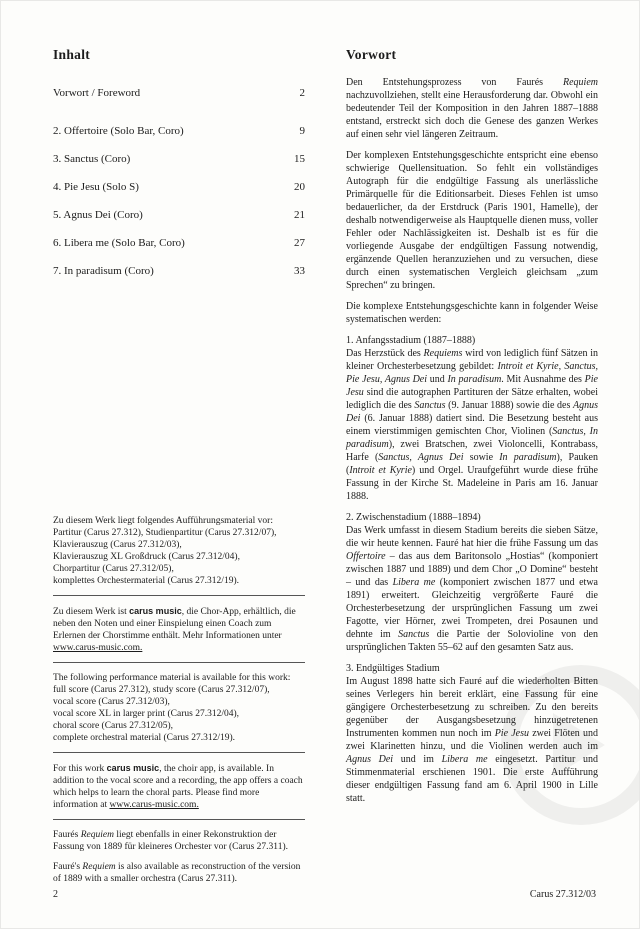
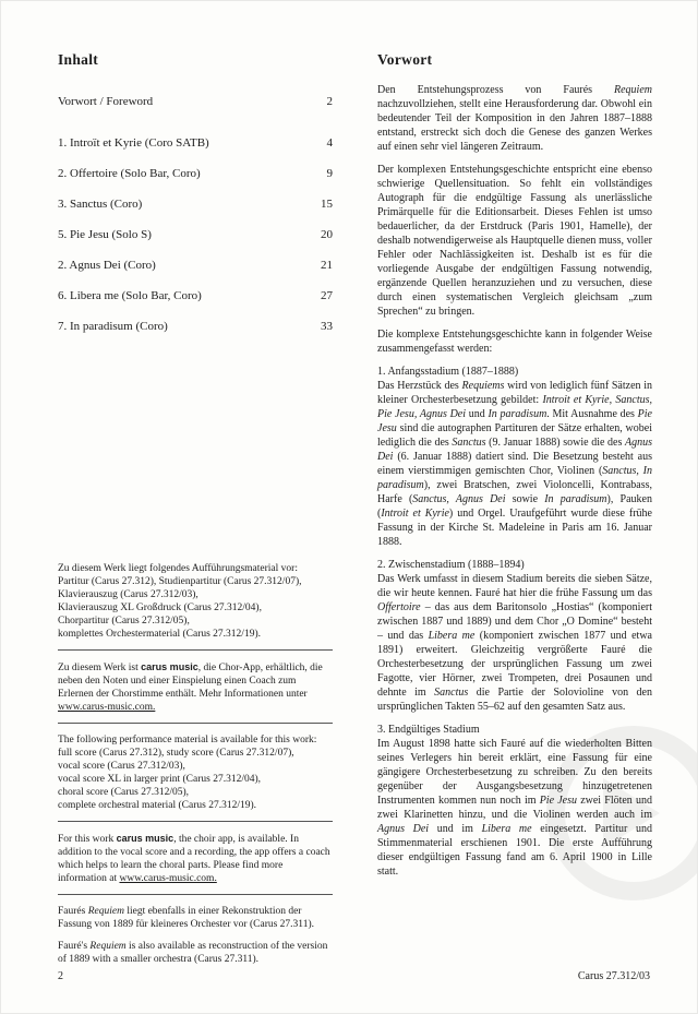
  Inhalt
  Vorwort / Foreword
  2
+ 1. Introït et Kyrie (Coro SATB)
+ 4
  2. Offertoire (Solo Bar, Coro)
  9
  3. Sanctus (Coro)
  15
- 4. Pie Jesu (Solo S)
+ 5. Pie Jesu (Solo S)
  20
- 5. Agnus Dei (Coro)
+ 2. Agnus Dei (Coro)
  21
  6. Libera me (Solo Bar, Coro)
  27
  7. In paradisum (Coro)
  33
  Zu diesem Werk liegt folgendes Aufführungsmaterial vor:
  Partitur (Carus 27.312), Studienpartitur (Carus 27.312/07),
  Klavierauszug (Carus 27.312/03),
  Klavierauszug XL Großdruck (Carus 27.312/04),
  Chorpartitur (Carus 27.312/05),
  komplettes Orchestermaterial (Carus 27.312/19).
  Zu diesem Werk ist carus music, die Chor-App, erhältlich, die neben den Noten und einer Einspielung einen Coach zum Erlernen der Chorstimme enthält. Mehr Informationen unter www.carus-music.com.
  The following performance material is available for this work:
  full score (Carus 27.312), study score (Carus 27.312/07),
  vocal score (Carus 27.312/03),
  vocal score XL in larger print (Carus 27.312/04),
  choral score (Carus 27.312/05),
  complete orchestral material (Carus 27.312/19).
  For this work carus music, the choir app, is available. In addition to the vocal score and a recording, the app offers a coach which helps to learn the choral parts. Please find more information at www.carus-music.com.
  Faurés Requiem liegt ebenfalls in einer Rekonstruktion der Fassung von 1889 für kleineres Orchester vor (Carus 27.311).
  Fauré's Requiem is also available as reconstruction of the version of 1889 with a smaller orchestra (Carus 27.311).
  Vorwort
  Den Entstehungsprozess von Faurés Requiem nachzuvollziehen, stellt eine Herausforderung dar. Obwohl ein bedeutender Teil der Komposition in den Jahren 1887–1888 entstand, erstreckt sich doch die Genese des ganzen Werkes auf einen sehr viel längeren Zeitraum.
  Der komplexen Entstehungsgeschichte entspricht eine ebenso schwierige Quellensituation. So fehlt ein vollständiges Autograph für die endgültige Fassung als unerlässliche Primärquelle für die Editionsarbeit. Dieses Fehlen ist umso bedauerlicher, da der Erstdruck (Paris 1901, Hamelle), der deshalb notwendigerweise als Hauptquelle dienen muss, voller Fehler oder Nachlässigkeiten ist. Deshalb ist es für die vorliegende Ausgabe der endgültigen Fassung notwendig, ergänzende Quellen heranzuziehen und zu versuchen, diese durch einen systematischen Vergleich gleichsam „zum Sprechen“ zu bringen.
- Die komplexe Entstehungsgeschichte kann in folgender Weise systematischen werden:
+ Die komplexe Entstehungsgeschichte kann in folgender Weise zusammengefasst werden:
  1. Anfangsstadium (1887–1888)
  Das Herzstück des Requiems wird von lediglich fünf Sätzen in kleiner Orchesterbesetzung gebildet: Introit et Kyrie, Sanctus, Pie Jesu, Agnus Dei und In paradisum. Mit Ausnahme des Pie Jesu sind die autographen Partituren der Sätze erhalten, wobei lediglich die des Sanctus (9. Januar 1888) sowie die des Agnus Dei (6. Januar 1888) datiert sind. Die Besetzung besteht aus einem vierstimmigen gemischten Chor, Violinen (Sanctus, In paradisum), zwei Bratschen, zwei Violoncelli, Kontrabass, Harfe (Sanctus, Agnus Dei sowie In paradisum), Pauken (Introit et Kyrie) und Orgel. Uraufgeführt wurde diese frühe Fassung in der Kirche St. Madeleine in Paris am 16. Januar 1888.
  2. Zwischenstadium (1888–1894)
  Das Werk umfasst in diesem Stadium bereits die sieben Sätze, die wir heute kennen. Fauré hat hier die frühe Fassung um das Offertoire – das aus dem Baritonsolo „Hostias“ (komponiert zwischen 1887 und 1889) und dem Chor „O Domine“ besteht – und das Libera me (komponiert zwischen 1877 und etwa 1891) erweitert. Gleichzeitig vergrößerte Fauré die Orchesterbesetzung der ursprünglichen Fassung um zwei Fagotte, vier Hörner, zwei Trompeten, drei Posaunen und dehnte im Sanctus die Partie der Solovioline von den ursprünglichen Takten 55–62 auf den gesamten Satz aus.
  3. Endgültiges Stadium
  Im August 1898 hatte sich Fauré auf die wiederholten Bitten seines Verlegers hin bereit erklärt, eine Fassung für eine gängigere Orchesterbesetzung zu schreiben. Zu den bereits gegenüber der Ausgangsbesetzung hinzugetretenen Instrumenten kommen nun noch im Pie Jesu zwei Flöten und zwei Klarinetten hinzu, und die Violinen werden auch im Agnus Dei und im Libera me eingesetzt. Partitur und Stimmenmaterial erschienen 1901. Die erste Aufführung dieser endgültigen Fassung fand am 6. April 1900 in Lille statt.
  2
  Carus 27.312/03
